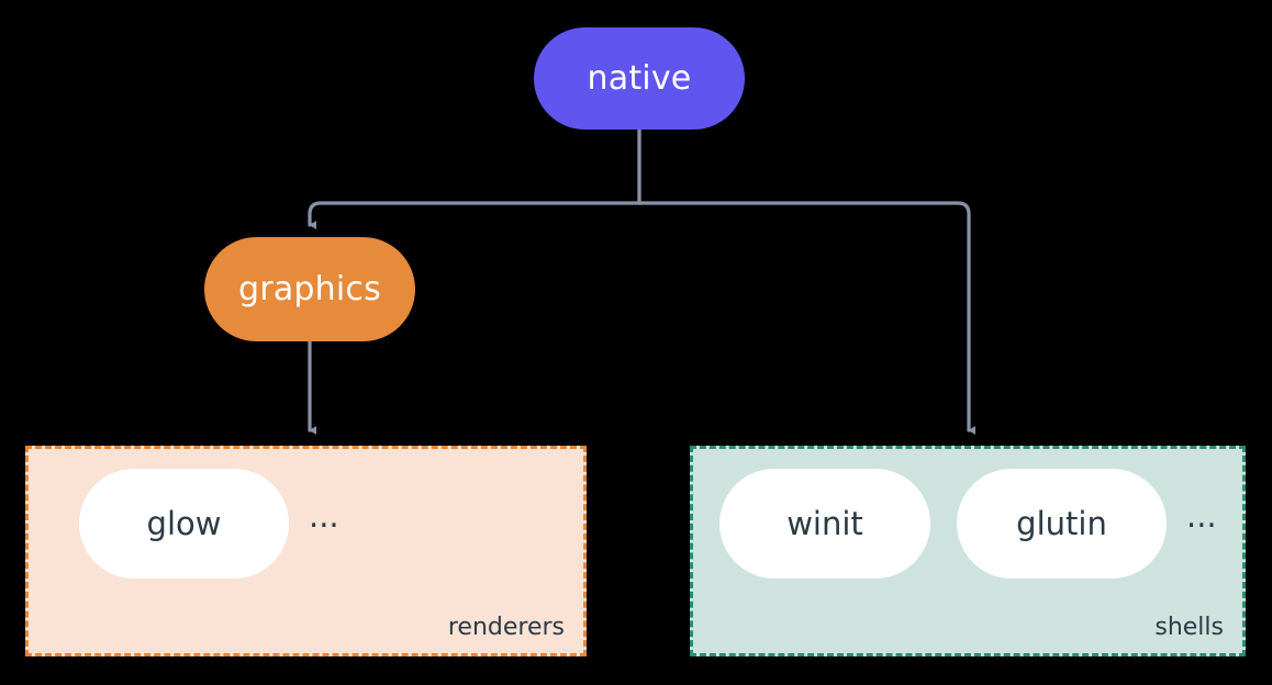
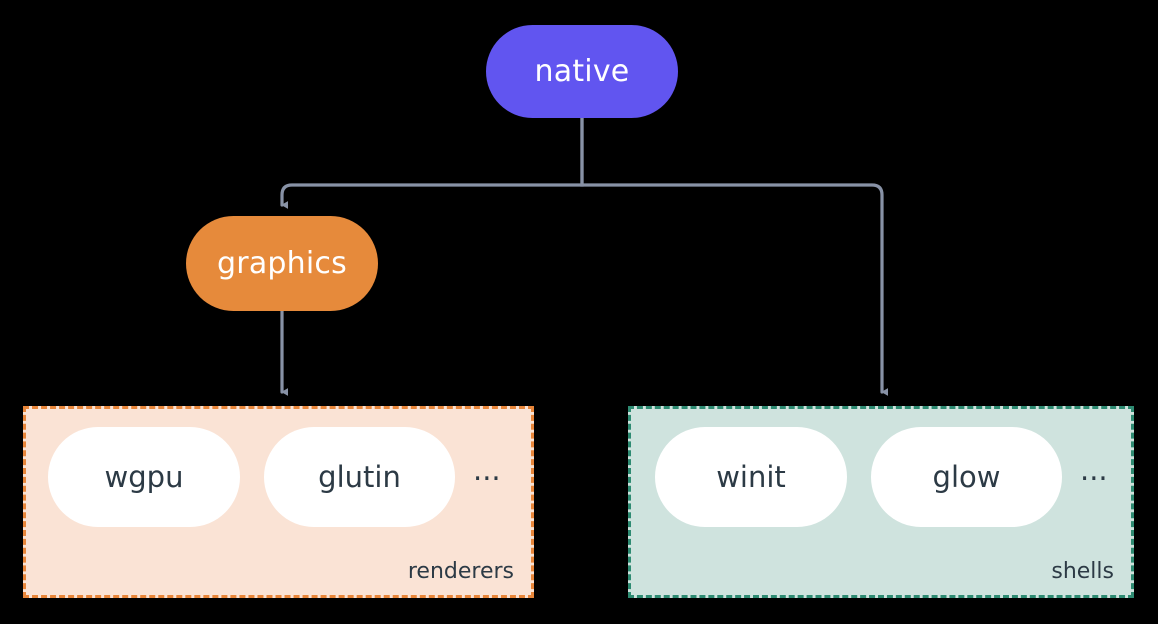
  native
  graphics
+ wgpu
- glow
+ glutin
  ...
  renderers
  winit
- glutin
+ glow
  ...
  shells
